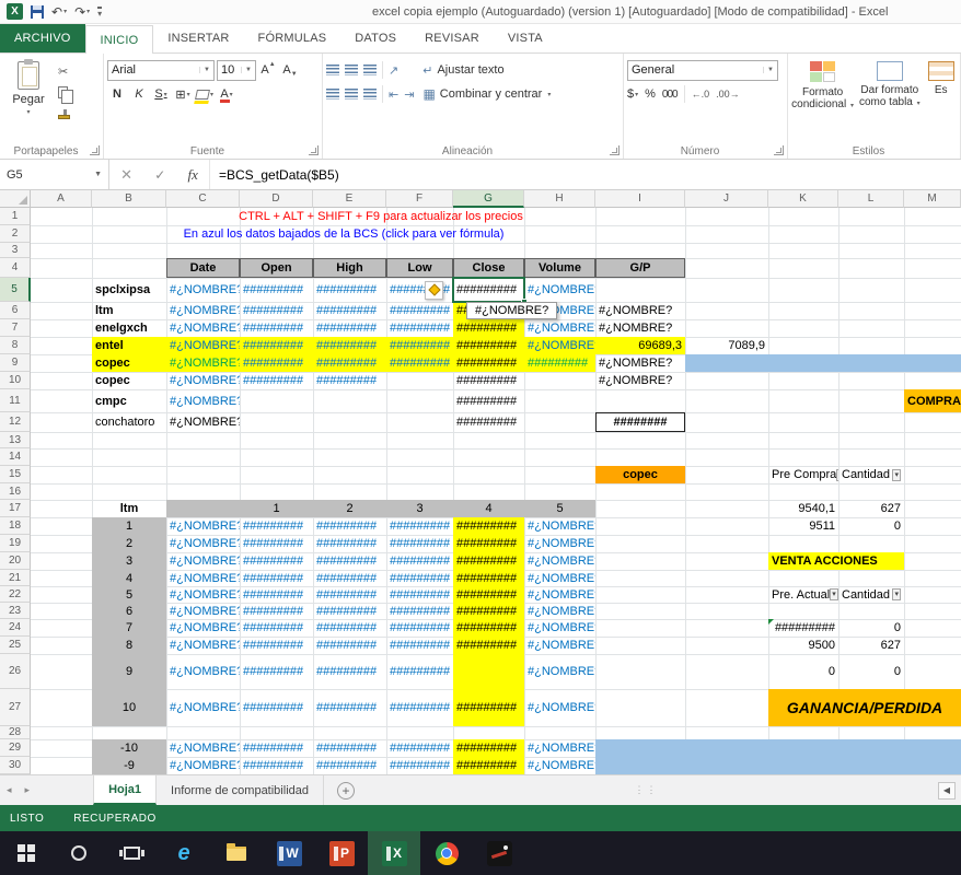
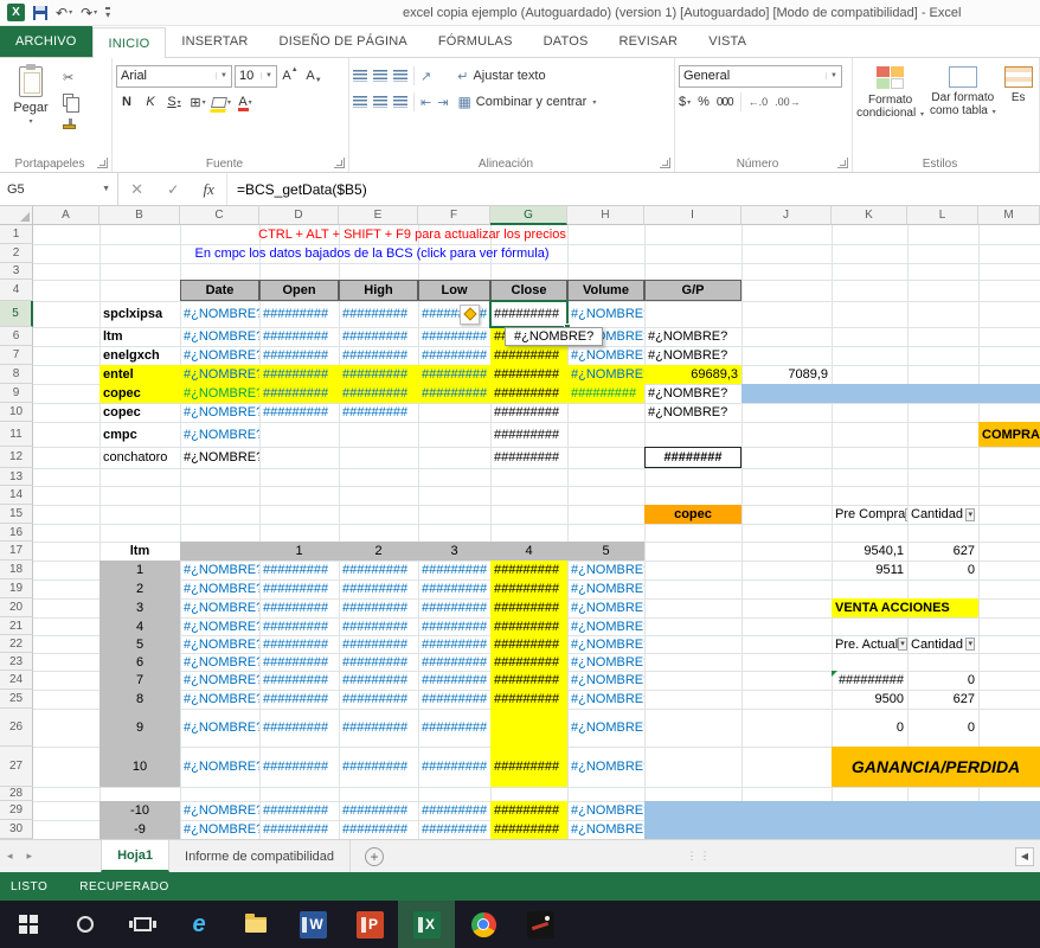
  X
  ↶
  ↷
  ▾
  excel copia ejemplo (Autoguardado) (version 1) [Autoguardado] [Modo de compatibilidad] - Excel
  ARCHIVO
  INICIO
  INSERTAR
+ DISEÑO DE PÁGINA
  FÓRMULAS
  DATOS
  REVISAR
  VISTA
  Pegar
  ✂
  Portapapeles
  Arial
  10
  A
  A
  N
  K
  S
  ⊞
  A
  Fuente
  ↗
  ↵
  Ajustar texto
  ⇤
  ⇥
  ▦
  Combinar y centrar
  Alineación
  General
  $
  %
  000
  ←.0
  .00→
  Número
  Formato condicional
  Dar formato como tabla
  Es
  Estilos
  G5
  ✕
  ✓
  fx
  =BCS_getData($B5)
  A
  B
  C
  D
  E
  F
  G
  H
  I
  J
  K
  L
  M
  1
  2
  3
  4
  5
  6
  7
  8
  9
  10
  11
  12
  13
  14
  15
  16
  17
  18
  19
  20
  21
  22
  23
  24
  25
  26
  27
  28
  29
  30
  CTRL + ALT + SHIFT + F9 para actualizar los precios
- En azul los datos bajados de la BCS (click para ver fórmula)
+ En cmpc los datos bajados de la BCS (click para ver fórmula)
  Date
  Open
  High
  Low
  Close
  Volume
  G/P
  spclxipsa
  #¿NOMBRE
  #########
  #########
  #########
  #¿NOMBRE
  ltm
  #¿NOMBRE
  #########
  #########
  #########
  #¿NOMBRE?
  enelgxch
  #¿NOMBRE
  #########
  #########
  #########
  #########
  #¿NOMBRE
  #¿NOMBRE?
  entel
  #¿NOMBRE
  #########
  #########
  #########
  #########
  #¿NOMBRE
  69689,3
  7089,9
  copec
  #¿NOMBRE
  #########
  #########
  #########
  #########
  #########
  #¿NOMBRE?
  copec
  #¿NOMBRE
  #########
  #########
  #########
  #¿NOMBRE?
  cmpc
  #¿NOMBRE
  #########
  COMPRA
  conchatoro
  #¿NOMBRE
  #########
  ########
  copec
  Pre Compra
  Cantidad
  ltm
  1
  2
  3
  4
  5
  9540,1
  627
  1
  #¿NOMBRE
  #########
  #########
  #########
  #########
  #¿NOMBRE
  9511
  0
  2
  #¿NOMBRE
  #########
  #########
  #########
  #########
  #¿NOMBRE
  3
  #¿NOMBRE
  #########
  #########
  #########
  #########
  #¿NOMBRE
  VENTA ACCIONES
  4
  #¿NOMBRE
  #########
  #########
  #########
  #########
  #¿NOMBRE
  5
  #¿NOMBRE
  #########
  #########
  #########
  #########
  #¿NOMBRE
  Pre. Actual
  Cantidad
  6
  #¿NOMBRE
  #########
  #########
  #########
  #########
  #¿NOMBRE
  7
  #¿NOMBRE
  #########
  #########
  #########
  #########
  #¿NOMBRE
  #########
  0
  8
  #¿NOMBRE
  #########
  #########
  #########
  #########
  #¿NOMBRE
  9500
  627
  9
  #¿NOMBRE
  #########
  #########
  #########
  #¿NOMBRE
  0
  0
  10
  #¿NOMBRE
  #########
  #########
  #########
  #########
  #¿NOMBRE
  GANANCIA/PERDIDA
  -10
  #¿NOMBRE
  #########
  #########
  #########
  #########
  #¿NOMBRE
  -9
  #¿NOMBRE
  #########
  #########
  #########
  #########
  #¿NOMBRE
  #¿NOMBRE?
  ◂
  ▸
  Hoja1
  Informe de compatibilidad
  +
  ⋮⋮
  ◀
  LISTO
  RECUPERADO
  e
  W
  P
  X
